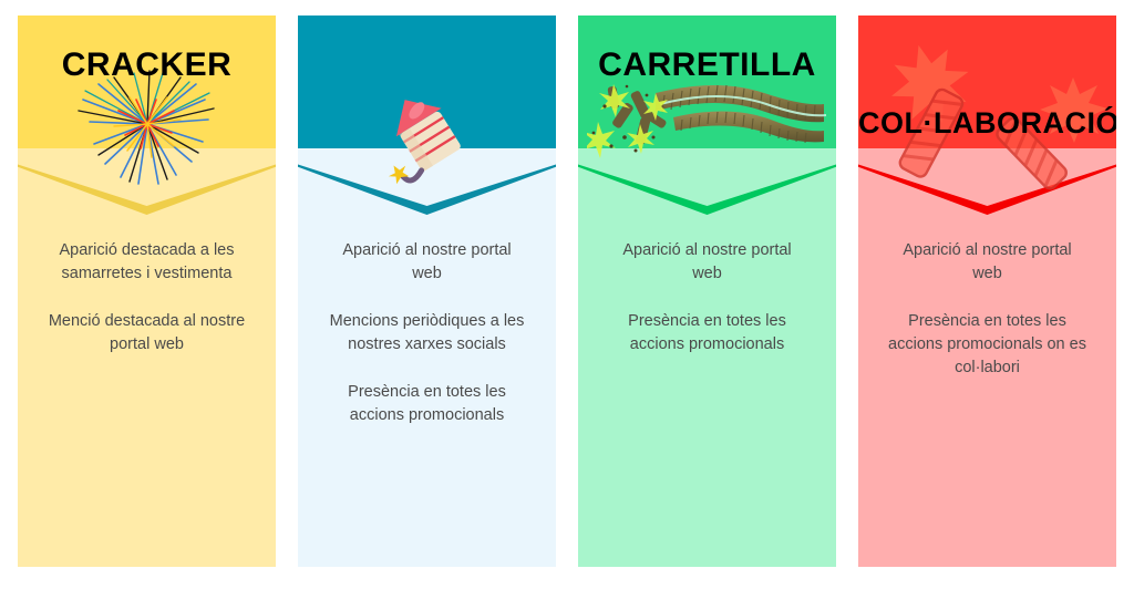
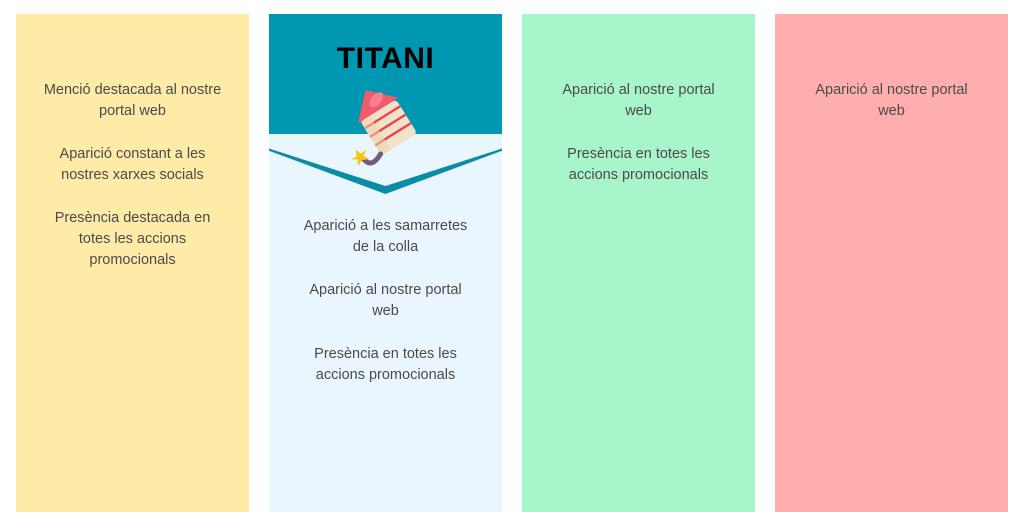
- CRACKER
- Aparició destacada a les samarretes i vestimenta
  Menció destacada al nostre portal web
+ Aparició constant a les nostres xarxes socials
+ Presència destacada en totes les accions promocionals
+ TITANI
+ Aparició a les samarretes de la colla
  Aparició al nostre portal web
- Mencions periòdiques a les nostres xarxes socials
  Presència en totes les accions promocionals
- CARRETILLA
  Aparició al nostre portal web
  Presència en totes les accions promocionals
- COL·LABORACIÓ
  Aparició al nostre portal web
- Presència en totes les accions promocionals on es col·labori
